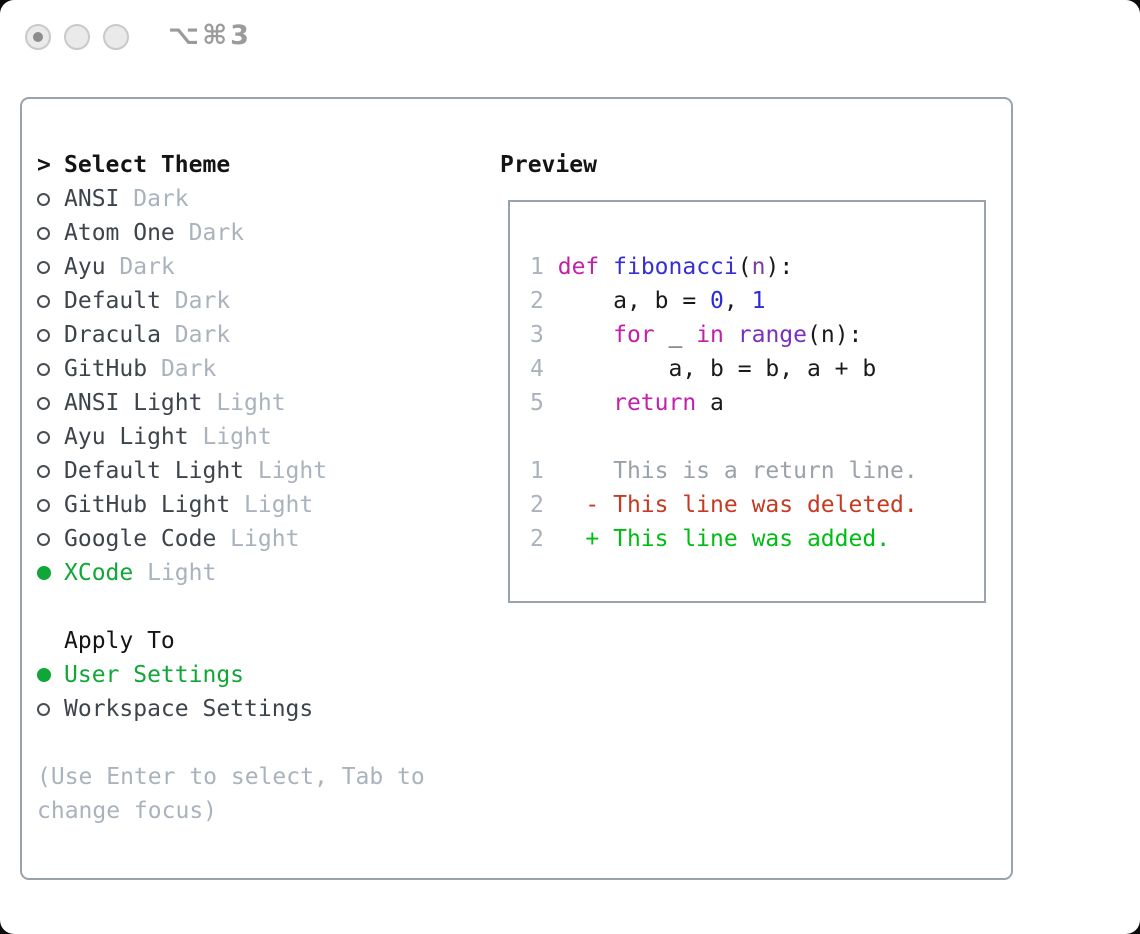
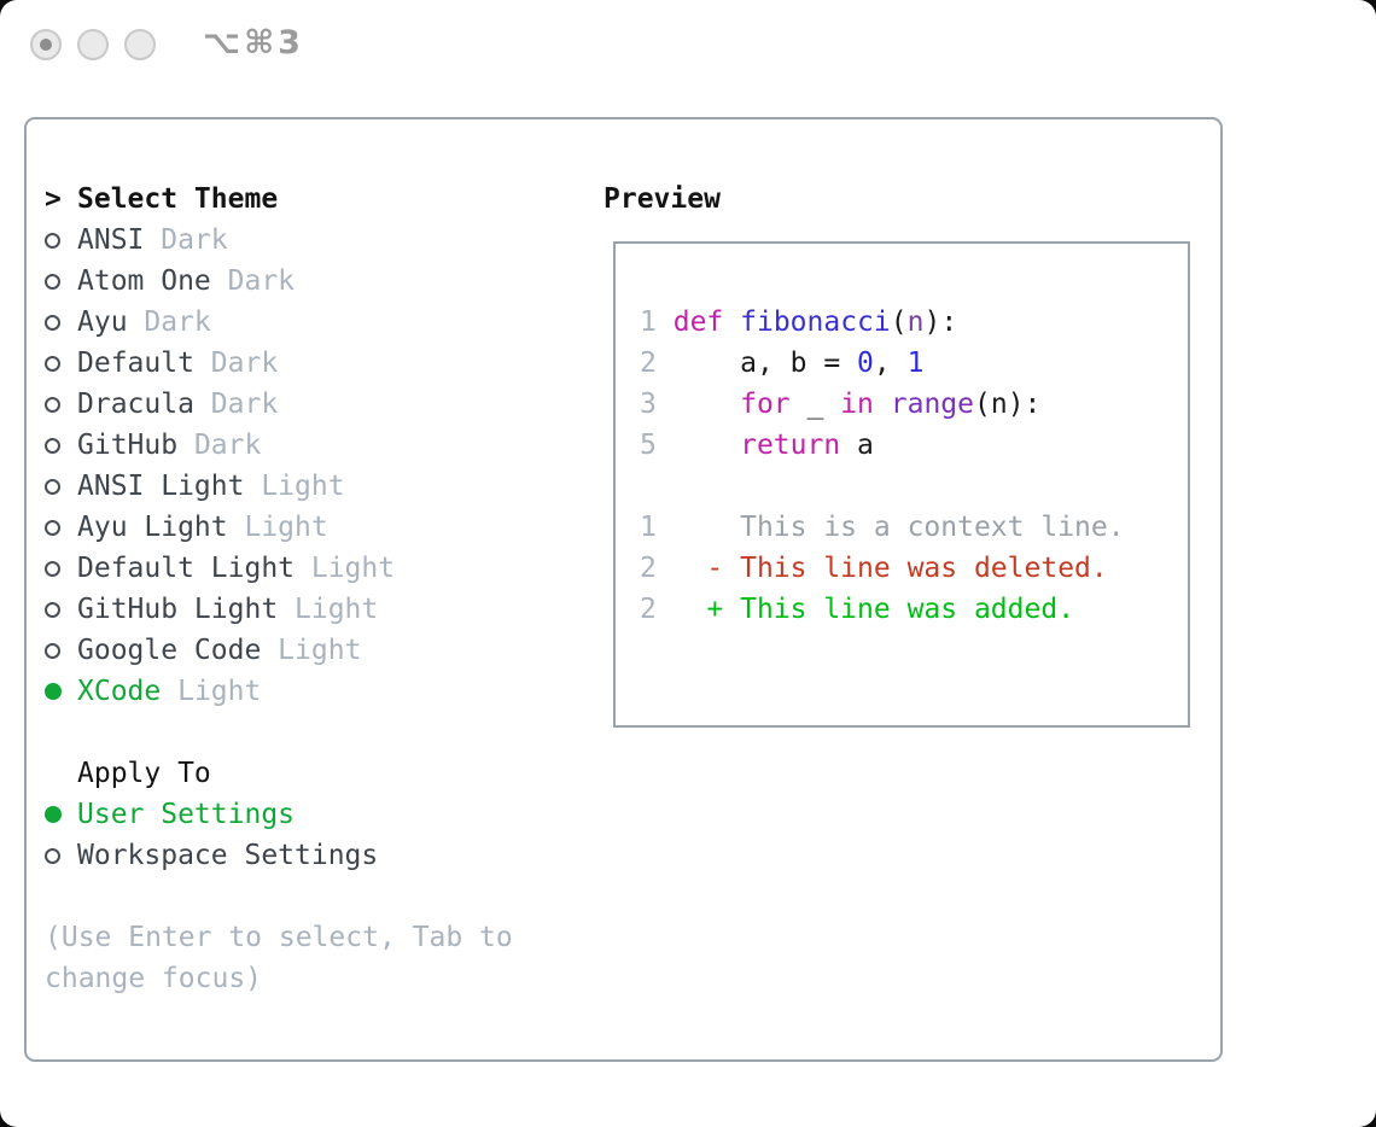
  ⌥⌘3
  >
  Select Theme
  ANSI
  Dark
  Atom One
  Dark
  Ayu
  Dark
  Default
  Dark
  Dracula
  Dark
  GitHub
  Dark
  ANSI Light
  Light
  Ayu Light
  Light
  Default Light
  Light
  GitHub Light
  Light
  Google Code
  Light
  XCode
  Light
  Apply To
  User Settings
  Workspace Settings
  (Use Enter to select, Tab to
  change focus)
  Preview
  1 def fibonacci(n):
  2 a, b = 0, 1
  3 for _ in range(n):
- 4 a, b = b, a + b
  5 return a
- 1 This is a return line.
+ 1 This is a context line.
  2 - This line was deleted.
  2 + This line was added.
